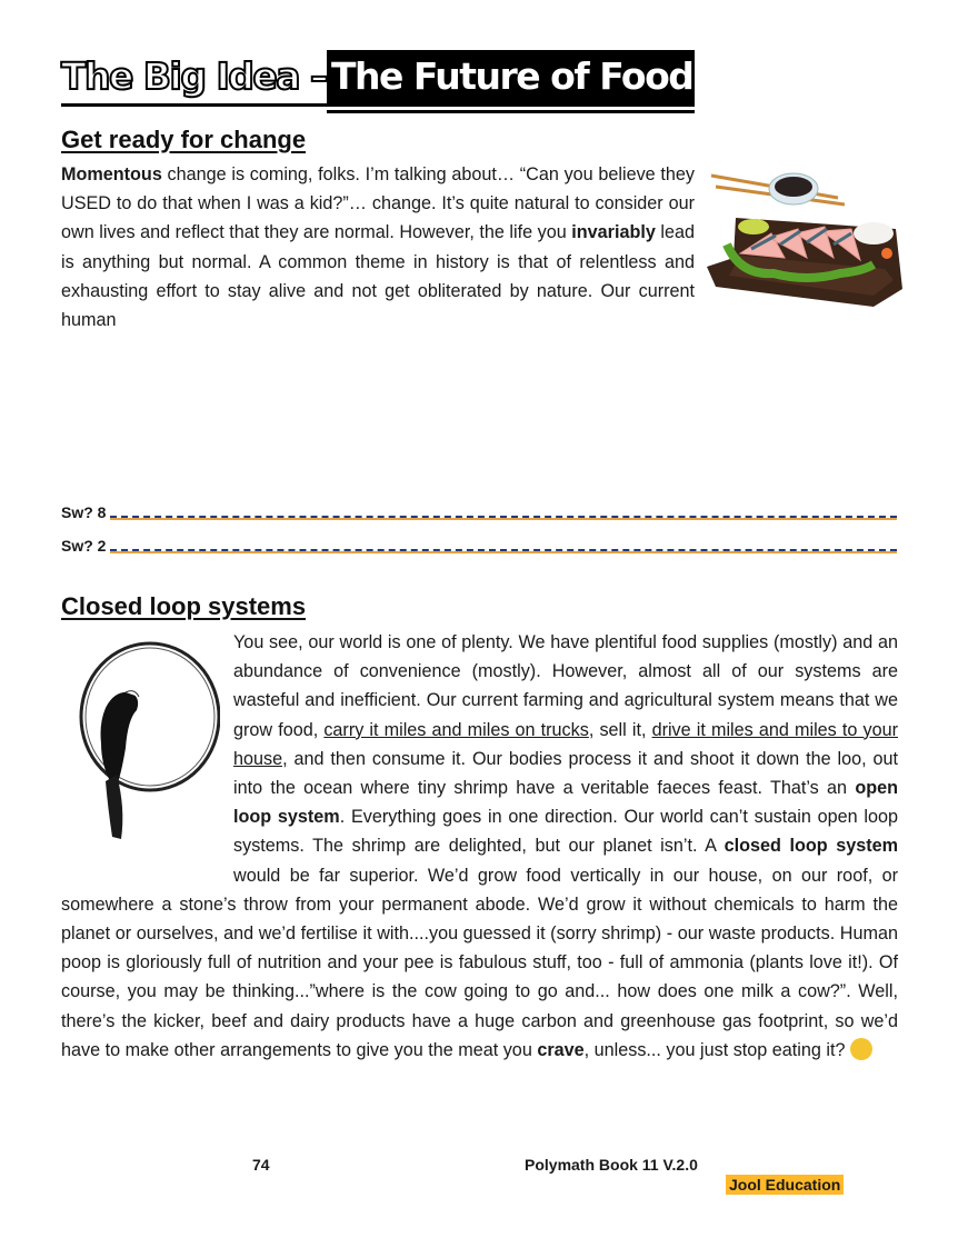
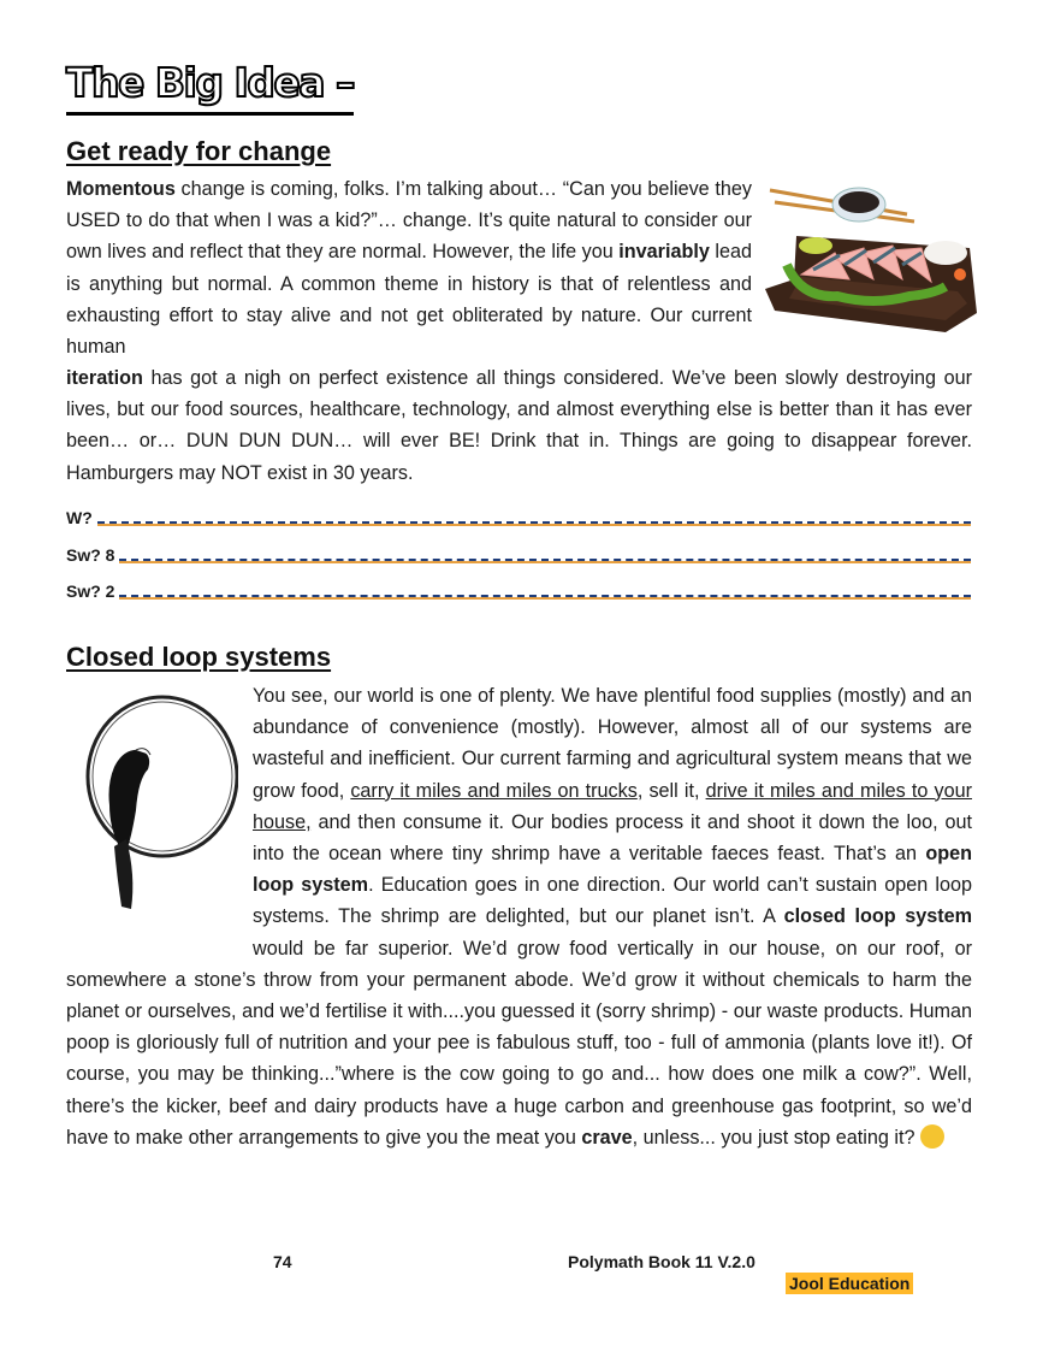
  The Big Idea –
- The Future of Food
  Get ready for change
  Momentous change is coming, folks. I’m talking about… “Can you believe they USED to do that when I was a kid?”… change. It’s quite natural to consider our own lives and reflect that they are normal. However, the life you invariably lead is anything but normal. A common theme in history is that of relentless and exhausting effort to stay alive and not get obliterated by nature. Our current human
+ iteration has got a nigh on perfect existence all things considered. We’ve been slowly destroying our lives, but our food sources, healthcare, technology, and almost everything else is better than it has ever been… or… DUN DUN DUN… will ever BE! Drink that in. Things are going to disappear forever. Hamburgers may NOT exist in 30 years.
+ W?
  Sw? 8
  Sw? 2
  Closed loop systems
- You see, our world is one of plenty. We have plentiful food supplies (mostly) and an abundance of convenience (mostly). However, almost all of our systems are wasteful and inefficient. Our current farming and agricultural system means that we grow food, carry it miles and miles on trucks, sell it, drive it miles and miles to your house, and then consume it. Our bodies process it and shoot it down the loo, out into the ocean where tiny shrimp have a veritable faeces feast. That’s an open loop system. Everything goes in one direction. Our world can’t sustain open loop systems. The shrimp are delighted, but our planet isn’t. A closed loop system would be far superior. We’d grow food vertically in our house, on our roof, or somewhere a stone’s throw from your permanent abode. We’d grow it without chemicals to harm the planet or ourselves, and we’d fertilise it with....you guessed it (sorry shrimp) - our waste products. Human poop is gloriously full of nutrition and your pee is fabulous stuff, too - full of ammonia (plants love it!). Of course, you may be thinking...”where is the cow going to go and... how does one milk a cow?”. Well, there’s the kicker, beef and dairy products have a huge carbon and greenhouse gas footprint, so we’d have to make other arrangements to give you the meat you crave, unless... you just stop eating it?
+ You see, our world is one of plenty. We have plentiful food supplies (mostly) and an abundance of convenience (mostly). However, almost all of our systems are wasteful and inefficient. Our current farming and agricultural system means that we grow food, carry it miles and miles on trucks, sell it, drive it miles and miles to your house, and then consume it. Our bodies process it and shoot it down the loo, out into the ocean where tiny shrimp have a veritable faeces feast. That’s an open loop system. Education goes in one direction. Our world can’t sustain open loop systems. The shrimp are delighted, but our planet isn’t. A closed loop system would be far superior. We’d grow food vertically in our house, on our roof, or somewhere a stone’s throw from your permanent abode. We’d grow it without chemicals to harm the planet or ourselves, and we’d fertilise it with....you guessed it (sorry shrimp) - our waste products. Human poop is gloriously full of nutrition and your pee is fabulous stuff, too - full of ammonia (plants love it!). Of course, you may be thinking...”where is the cow going to go and... how does one milk a cow?”. Well, there’s the kicker, beef and dairy products have a huge carbon and greenhouse gas footprint, so we’d have to make other arrangements to give you the meat you crave, unless... you just stop eating it?
  74
  Polymath Book 11 V.2.0
  Jool Education
